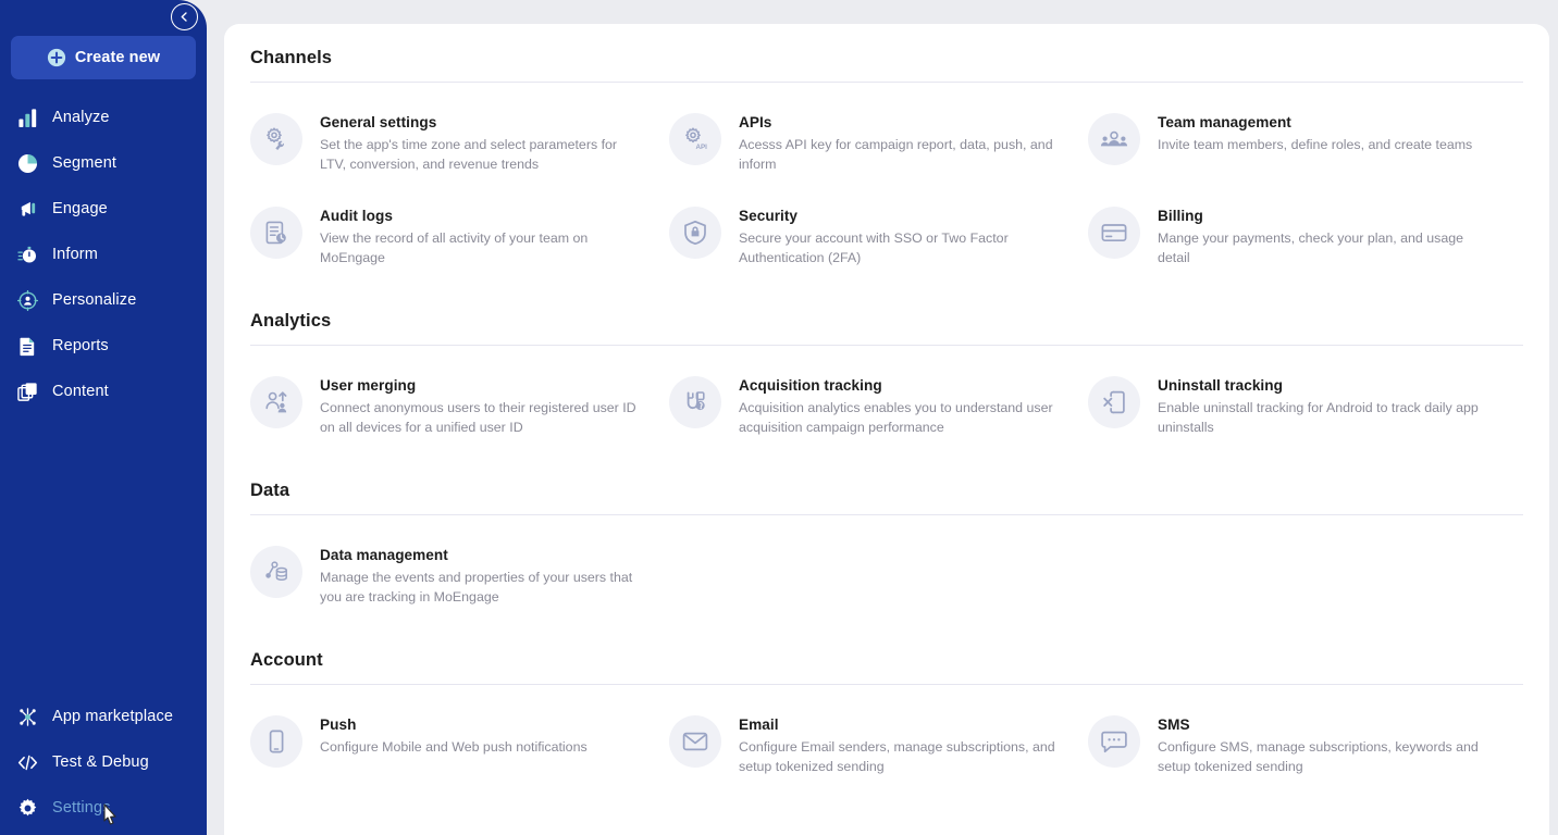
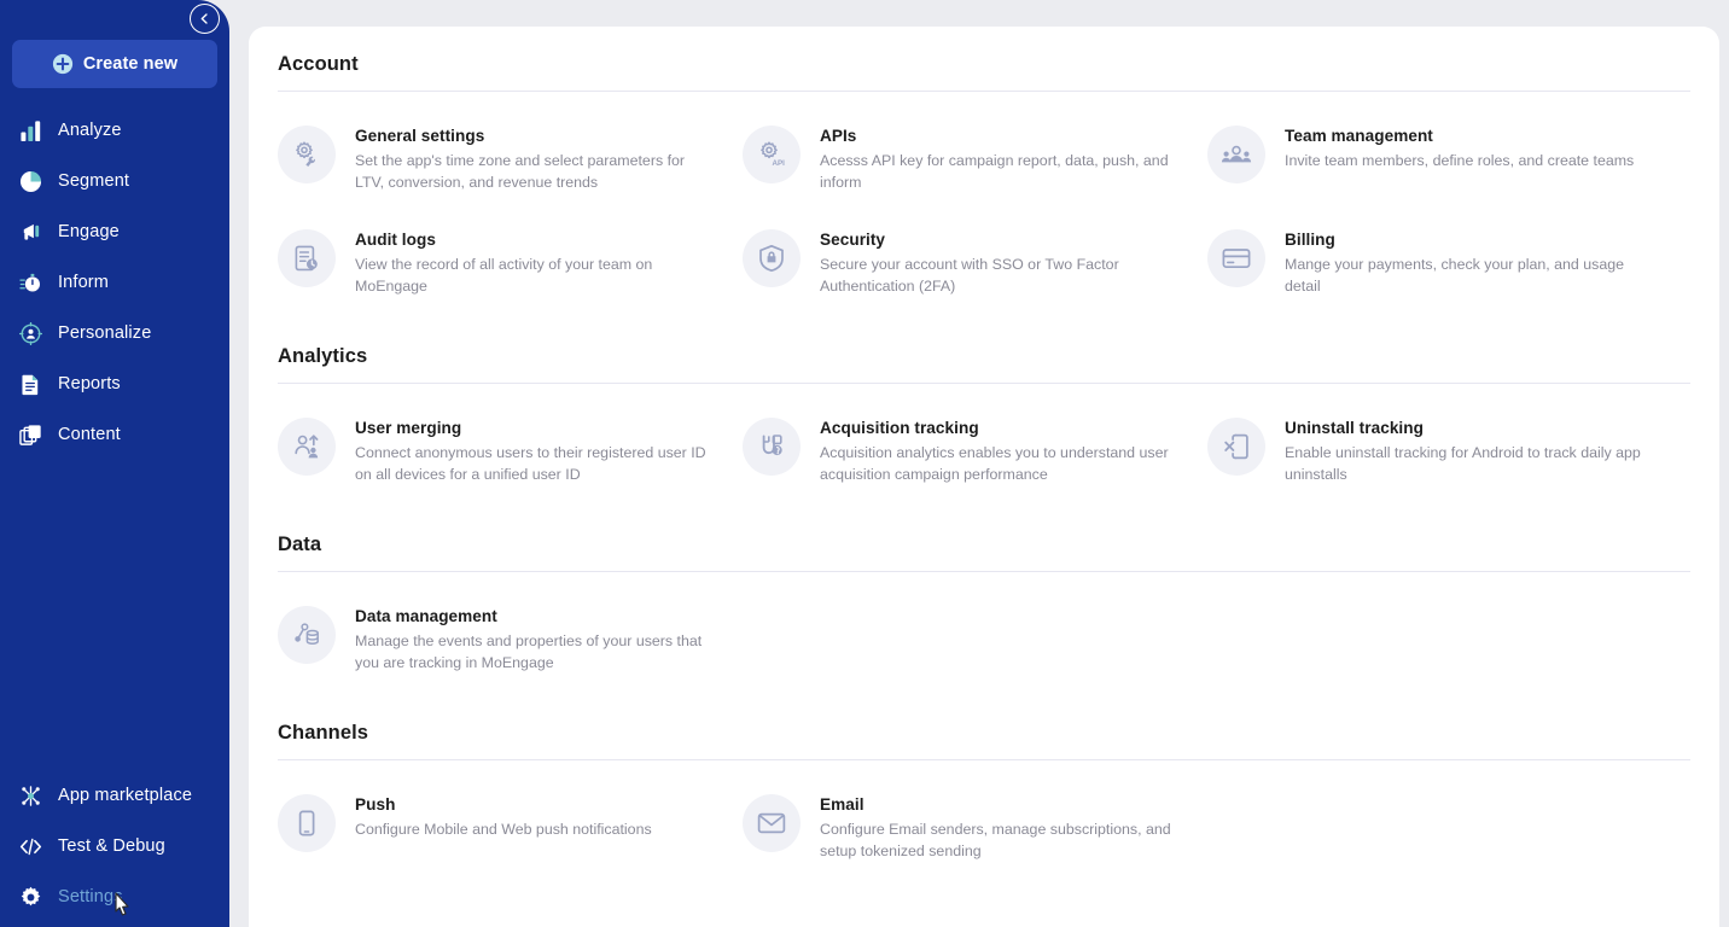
  Create new
  Analyze
  Segment
  Engage
  Inform
  Personalize
  Reports
  Content
  App marketplace
  Test & Debug
  Setting
- Channels
+ Account
  General settings
  Set the app's time zone and select parameters for LTV, conversion, and revenue trends
  APIs
  Acesss API key for campaign report, data, push, and inform
  Team management
  Invite team members, define roles, and create teams
  Audit logs
  View the record of all activity of your team on MoEngage
  Security
  Secure your account with SSO or Two Factor Authentication (2FA)
  Billing
  Mange your payments, check your plan, and usage detail
  Analytics
  User merging
  Connect anonymous users to their registered user ID on all devices for a unified user ID
  Acquisition tracking
  Acquisition analytics enables you to understand user acquisition campaign performance
  Uninstall tracking
  Enable uninstall tracking for Android to track daily app uninstalls
  Data
  Data management
  Manage the events and properties of your users that you are tracking in MoEngage
- Account
+ Channels
  Push
  Configure Mobile and Web push notifications
  Email
  Configure Email senders, manage subscriptions, and setup tokenized sending
- SMS
- Configure SMS, manage subscriptions, keywords and setup tokenized sending
